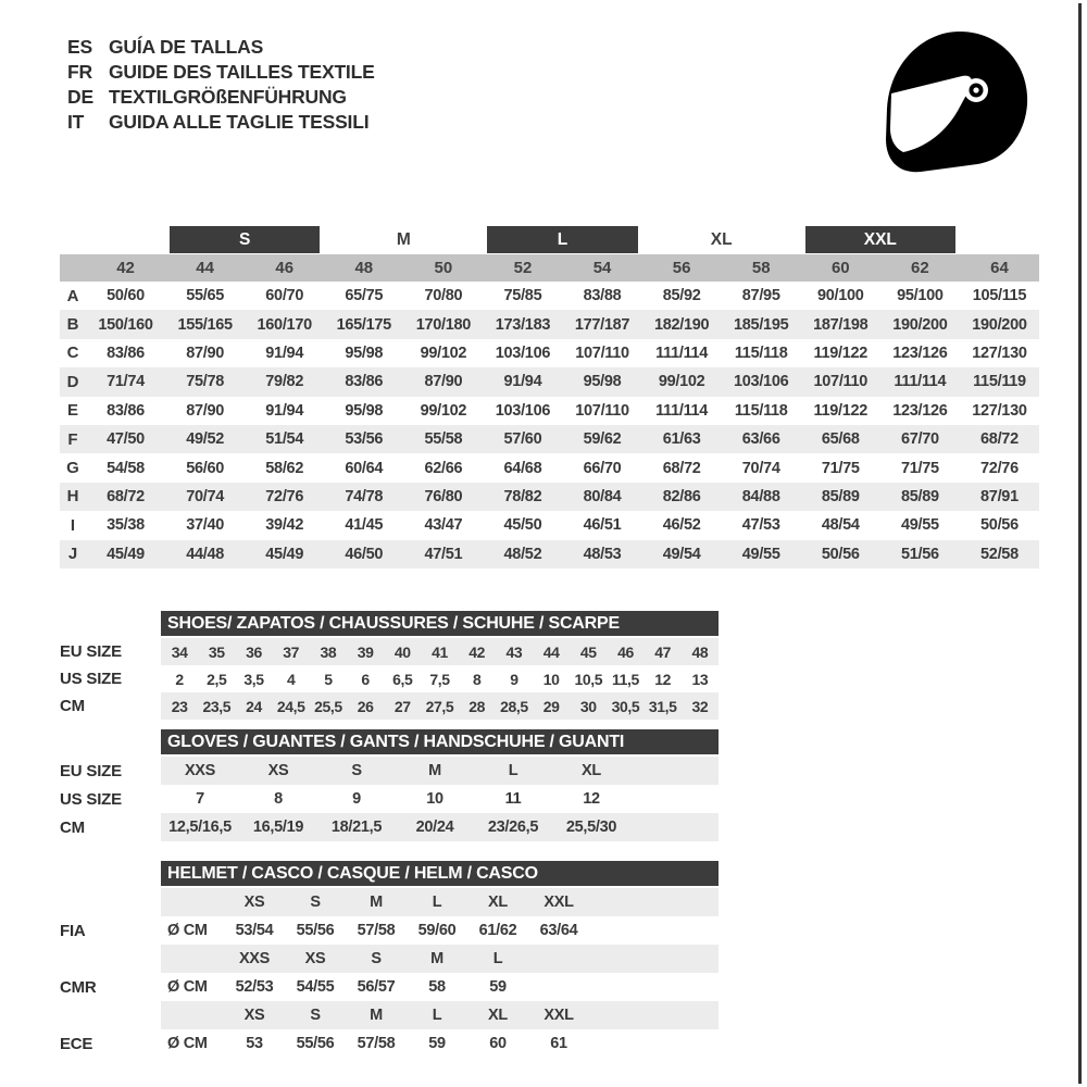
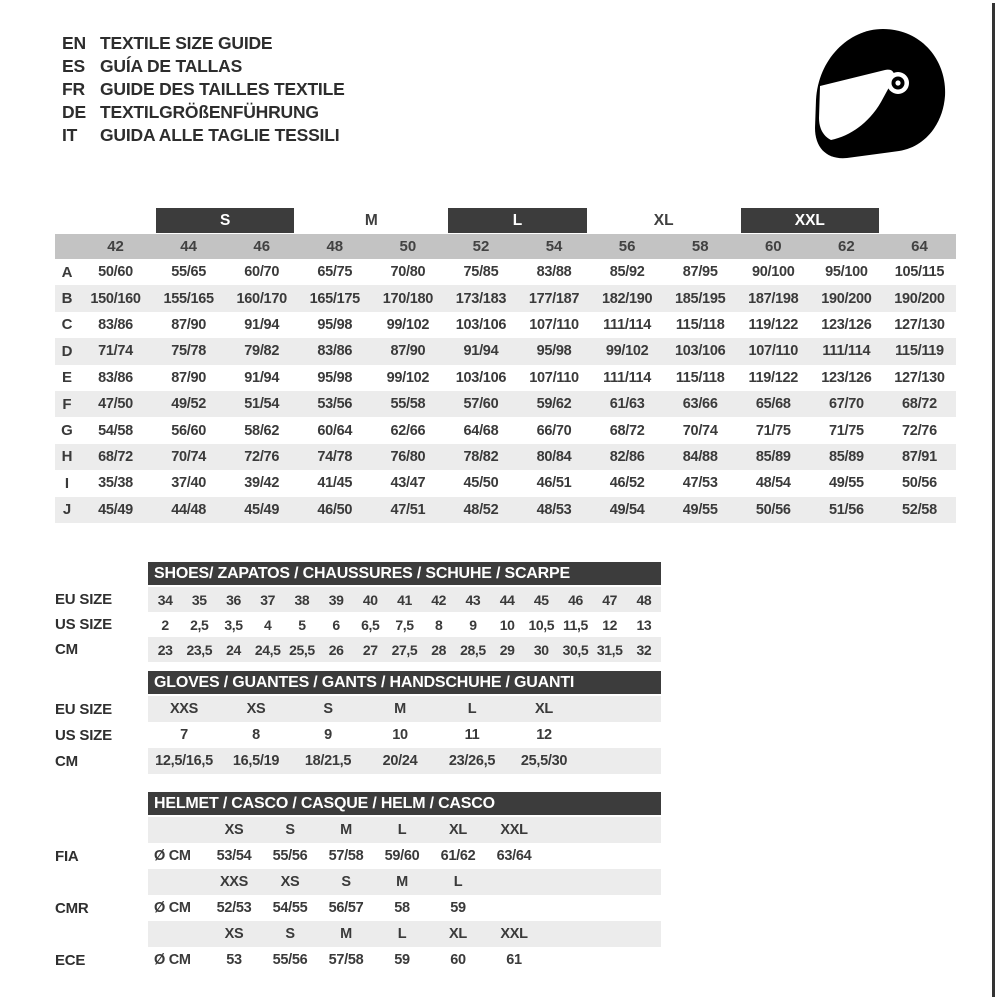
+ EN
+ TEXTILE SIZE GUIDE
  ES
  GUÍA DE TALLAS
  FR
  GUIDE DES TAILLES TEXTILE
  DE
  TEXTILGRÖßENFÜHRUNG
  IT
  GUIDA ALLE TAGLIE TESSILI
  S
  M
  L
  XL
  XXL
  42
  44
  46
  48
  50
  52
  54
  56
  58
  60
  62
  64
  A
  50/60
  55/65
  60/70
  65/75
  70/80
  75/85
  83/88
  85/92
  87/95
  90/100
  95/100
  105/115
  B
  150/160
  155/165
  160/170
  165/175
  170/180
  173/183
  177/187
  182/190
  185/195
  187/198
  190/200
  190/200
  C
  83/86
  87/90
  91/94
  95/98
  99/102
  103/106
  107/110
  111/114
  115/118
  119/122
  123/126
  127/130
  D
  71/74
  75/78
  79/82
  83/86
  87/90
  91/94
  95/98
  99/102
  103/106
  107/110
  111/114
  115/119
  E
  83/86
  87/90
  91/94
  95/98
  99/102
  103/106
  107/110
  111/114
  115/118
  119/122
  123/126
  127/130
  F
  47/50
  49/52
  51/54
  53/56
  55/58
  57/60
  59/62
  61/63
  63/66
  65/68
  67/70
  68/72
  G
  54/58
  56/60
  58/62
  60/64
  62/66
  64/68
  66/70
  68/72
  70/74
  71/75
  71/75
  72/76
  H
  68/72
  70/74
  72/76
  74/78
  76/80
  78/82
  80/84
  82/86
  84/88
  85/89
  85/89
  87/91
  I
  35/38
  37/40
  39/42
  41/45
  43/47
  45/50
  46/51
  46/52
  47/53
  48/54
  49/55
  50/56
  J
  45/49
  44/48
  45/49
  46/50
  47/51
  48/52
  48/53
  49/54
  49/55
  50/56
  51/56
  52/58
  SHOES/ ZAPATOS / CHAUSSURES / SCHUHE / SCARPE
  EU SIZE
  34
  35
  36
  37
  38
  39
  40
  41
  42
  43
  44
  45
  46
  47
  48
  US SIZE
  2
  2,5
  3,5
  4
  5
  6
  6,5
  7,5
  8
  9
  10
  10,5
  11,5
  12
  13
  CM
  23
  23,5
  24
  24,5
  25,5
  26
  27
  27,5
  28
  28,5
  29
  30
  30,5
  31,5
  32
  GLOVES / GUANTES / GANTS / HANDSCHUHE / GUANTI
  EU SIZE
  XXS
  XS
  S
  M
  L
  XL
  US SIZE
  7
  8
  9
  10
  11
  12
  CM
  12,5/16,5
  16,5/19
  18/21,5
  20/24
  23/26,5
  25,5/30
  HELMET / CASCO / CASQUE / HELM / CASCO
  XS
  S
  M
  L
  XL
  XXL
  FIA
  Ø CM
  53/54
  55/56
  57/58
  59/60
  61/62
  63/64
  XXS
  XS
  S
  M
  L
  CMR
  Ø CM
  52/53
  54/55
  56/57
  58
  59
  XS
  S
  M
  L
  XL
  XXL
  ECE
  Ø CM
  53
  55/56
  57/58
  59
  60
  61
